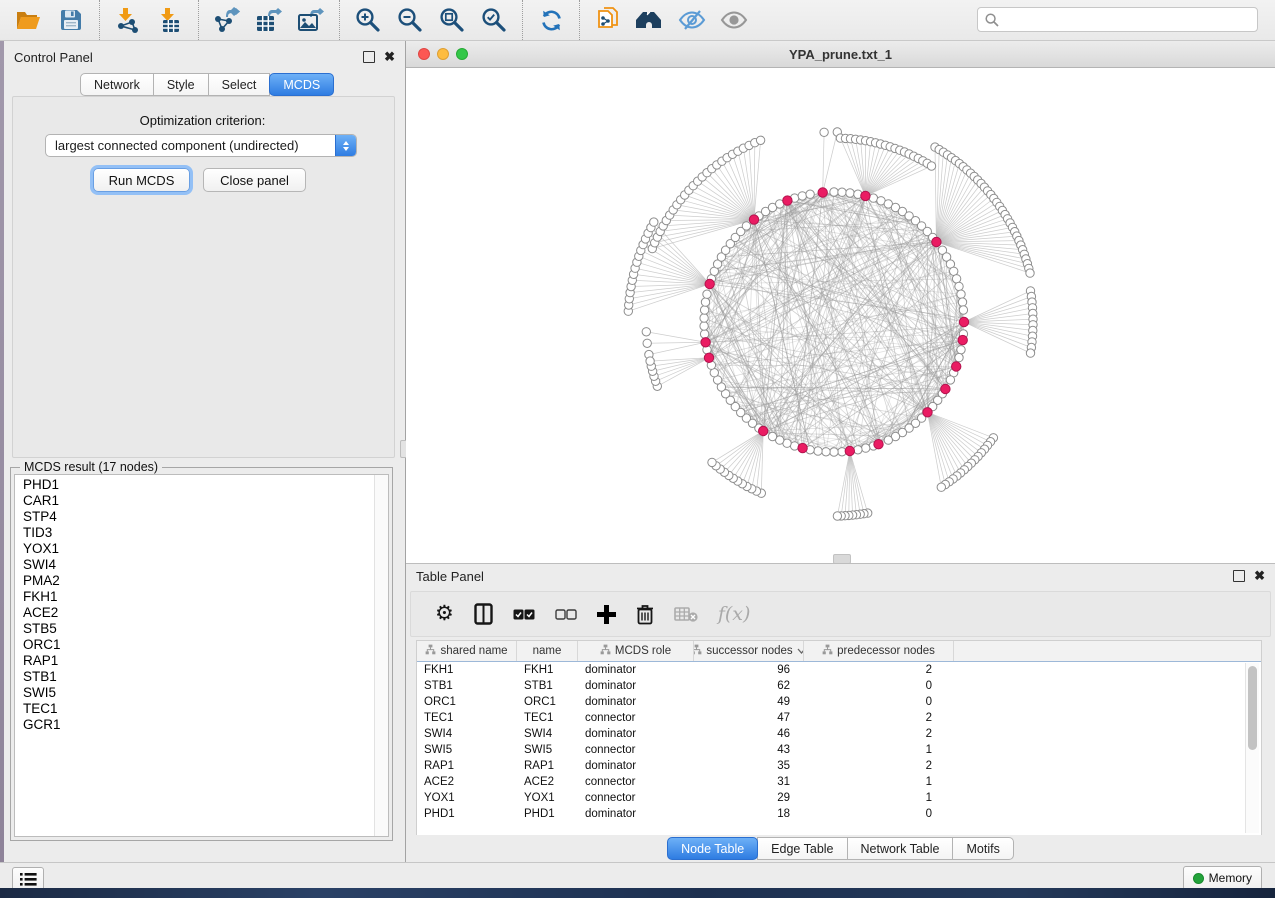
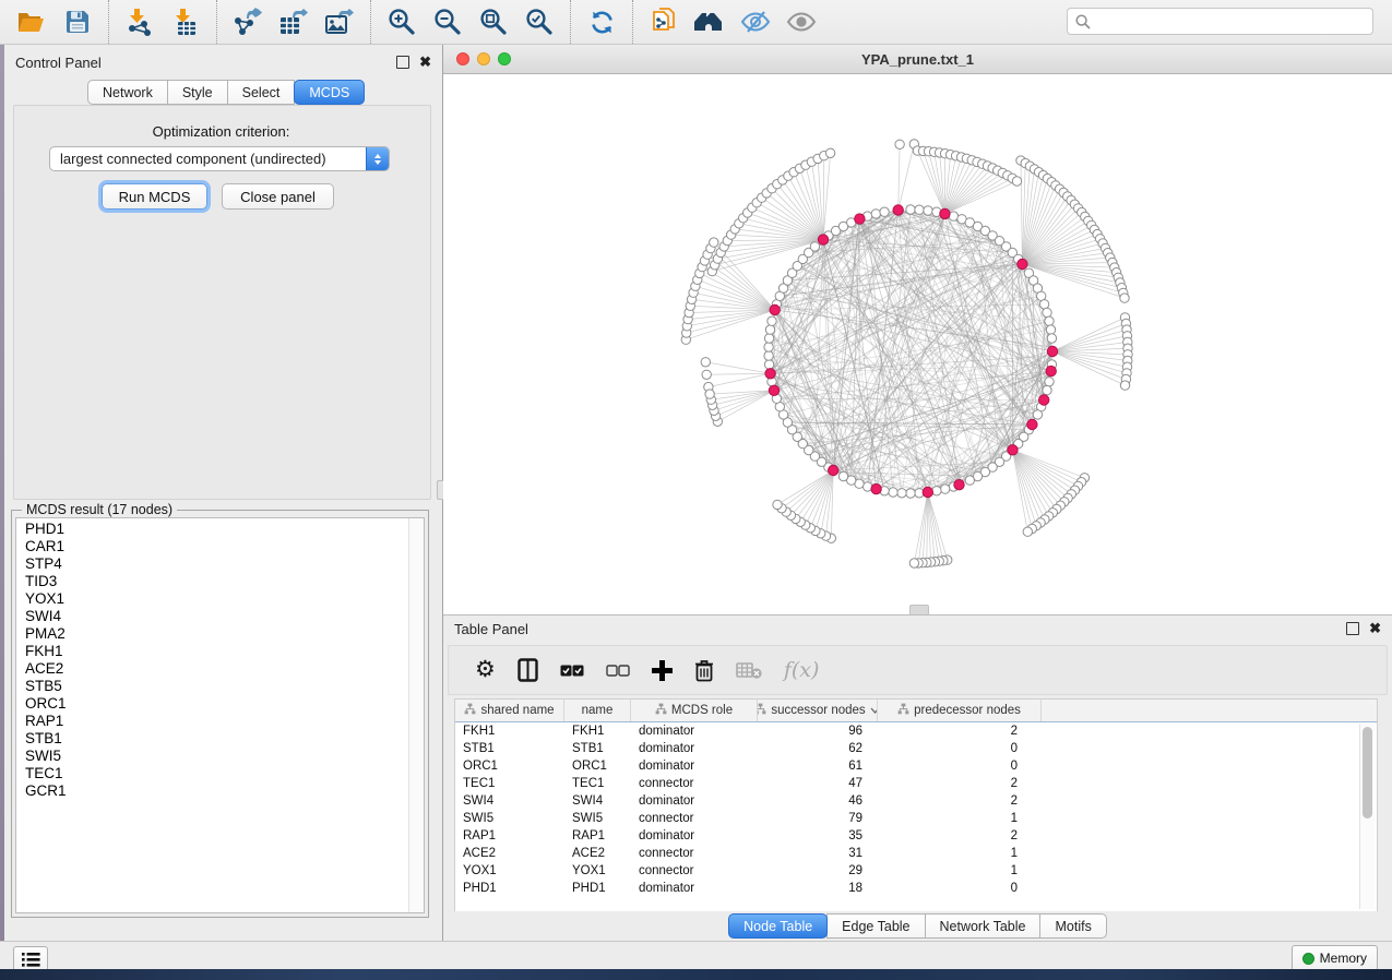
  Control Panel
  ✖
  Network
  Style
  Select
  MCDS
  Optimization criterion:
  largest connected component (undirected)
  Run MCDS
  Close panel
  MCDS result (17 nodes)
  PHD1
  CAR1
  STP4
  TID3
  YOX1
  SWI4
  PMA2
  FKH1
  ACE2
  STB5
  ORC1
  RAP1
  STB1
  SWI5
  TEC1
  GCR1
  YPA_prune.txt_1
  Table Panel
  ✖
  ⚙
  f(x)
  shared name
  name
  MCDS role
  successor nodes
  predecessor nodes
  FKH1
  FKH1
  dominator
  96
  2
  STB1
  STB1
  dominator
  62
  0
  ORC1
  ORC1
  dominator
- 49
+ 61
  0
  TEC1
  TEC1
  connector
  47
  2
  SWI4
  SWI4
  dominator
  46
  2
  SWI5
  SWI5
  connector
- 43
+ 79
  1
  RAP1
  RAP1
  dominator
  35
  2
  ACE2
  ACE2
  connector
  31
  1
  YOX1
  YOX1
  connector
  29
  1
  PHD1
  PHD1
  dominator
  18
  0
  Node Table
  Edge Table
  Network Table
  Motifs
  Memory
